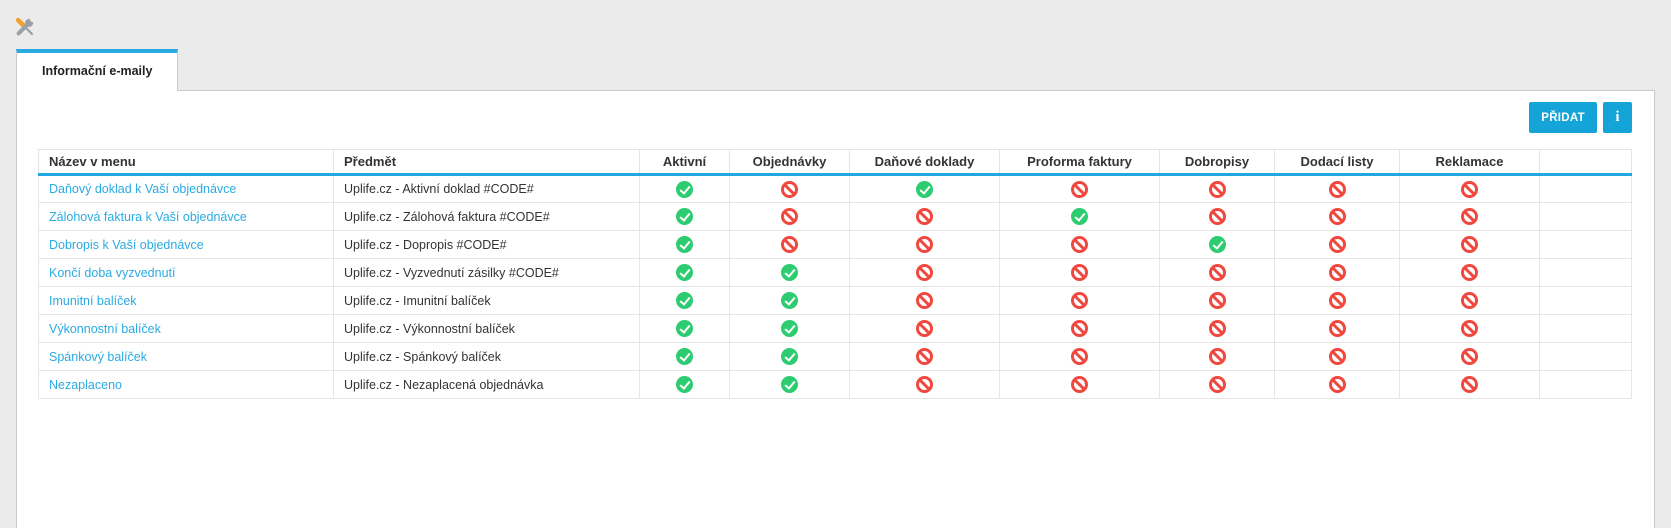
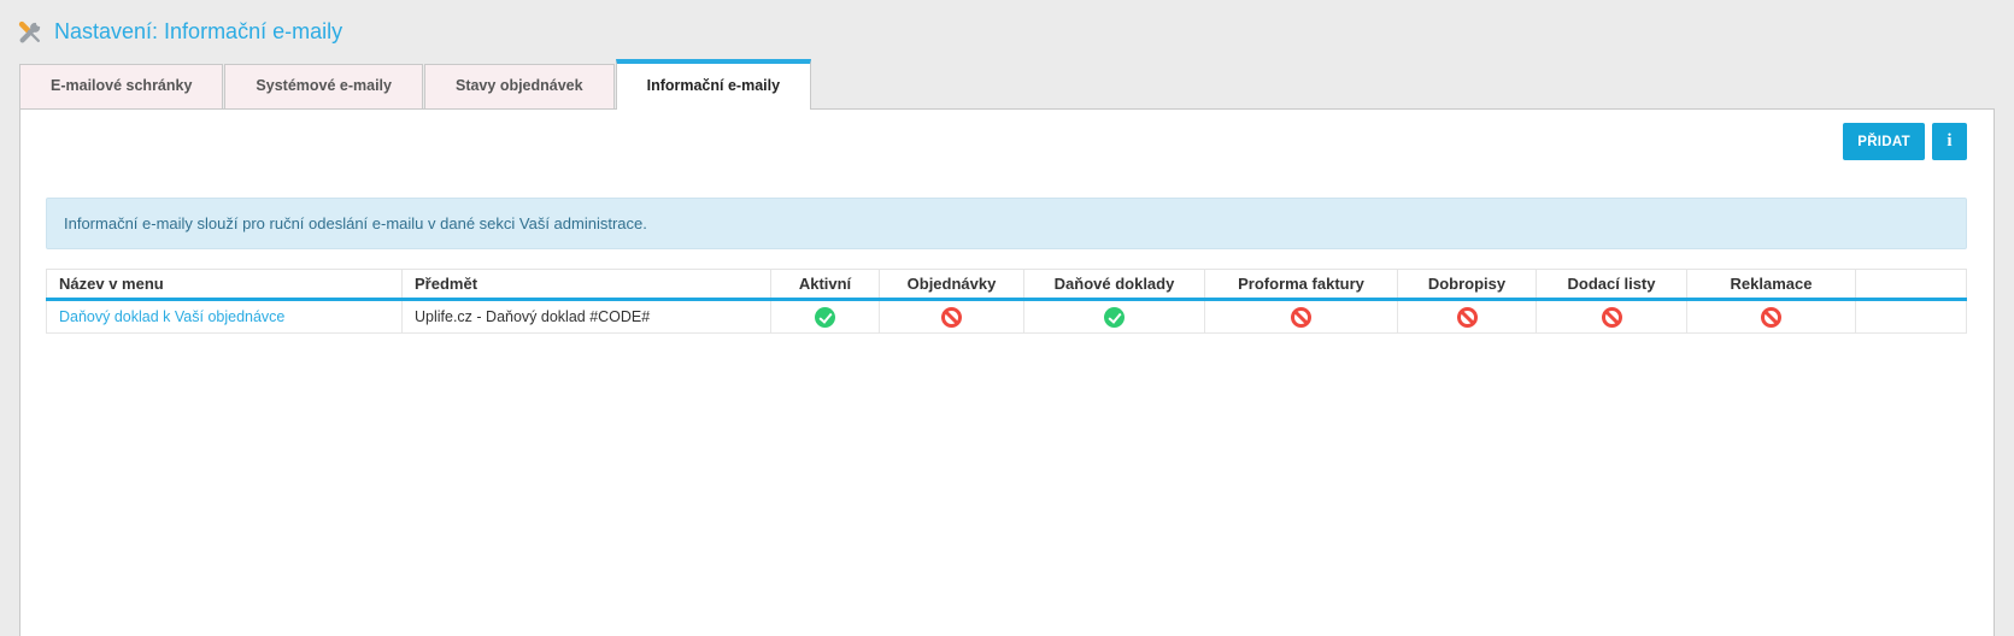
+ Nastavení: Informační e-maily
+ E-mailové schránky
+ Systémové e-maily
+ Stavy objednávek
  Informační e-maily
  PŘIDAT
  i
+ Informační e-maily slouží pro ruční odeslání e-mailu v dané sekci Vaší administrace.
  Název v menu	Předmět	Aktivní	Objednávky	Daňové doklady	Proforma faktury	Dobropisy	Dodací listy	Reklamace
- Daňový doklad k Vaší objednávce	Uplife.cz - Aktivní doklad #CODE#
+ Daňový doklad k Vaší objednávce	Uplife.cz - Daňový doklad #CODE#
- Zálohová faktura k Vaší objednávce	Uplife.cz - Zálohová faktura #CODE#
- Dobropis k Vaší objednávce	Uplife.cz - Dopropis #CODE#
- Končí doba vyzvednutí	Uplife.cz - Vyzvednutí zásilky #CODE#
- Imunitní balíček	Uplife.cz - Imunitní balíček
- Výkonnostní balíček	Uplife.cz - Výkonnostní balíček
- Spánkový balíček	Uplife.cz - Spánkový balíček
- Nezaplaceno	Uplife.cz - Nezaplacená objednávka
